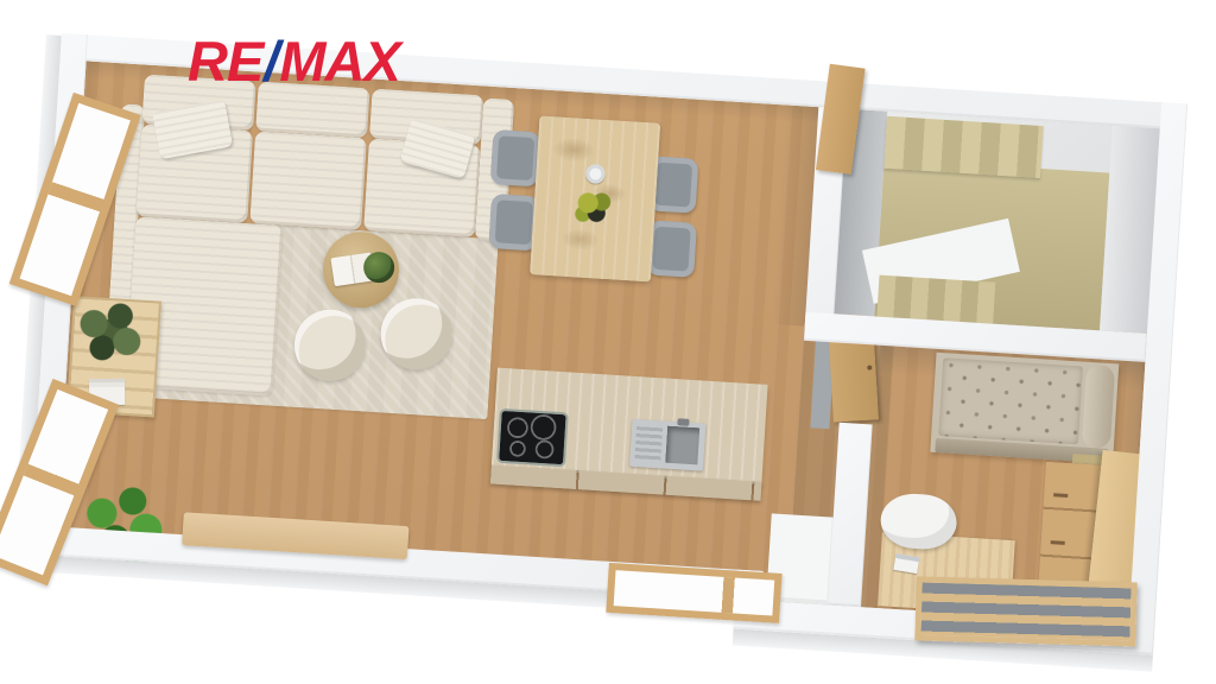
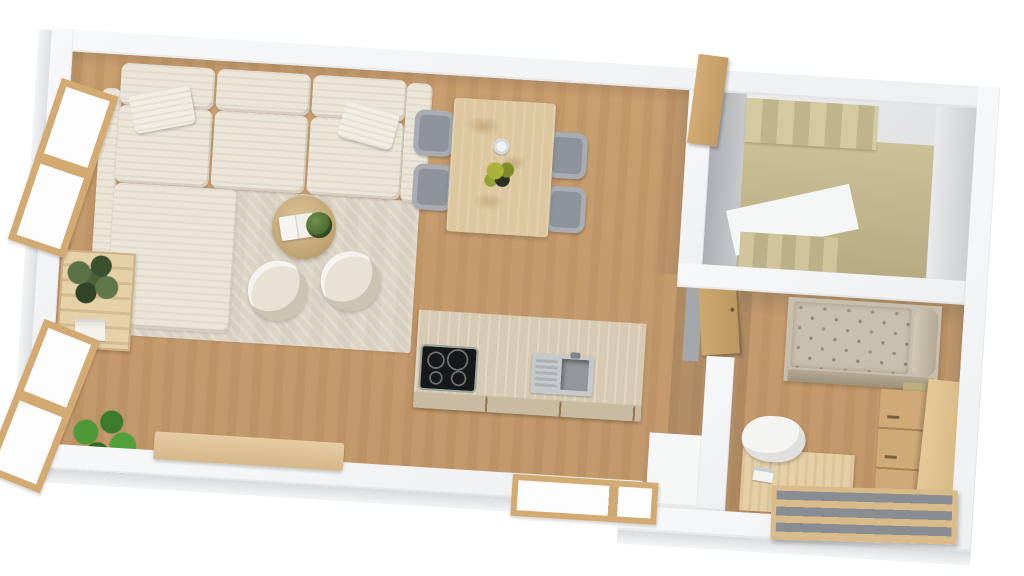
- RE/MAX
